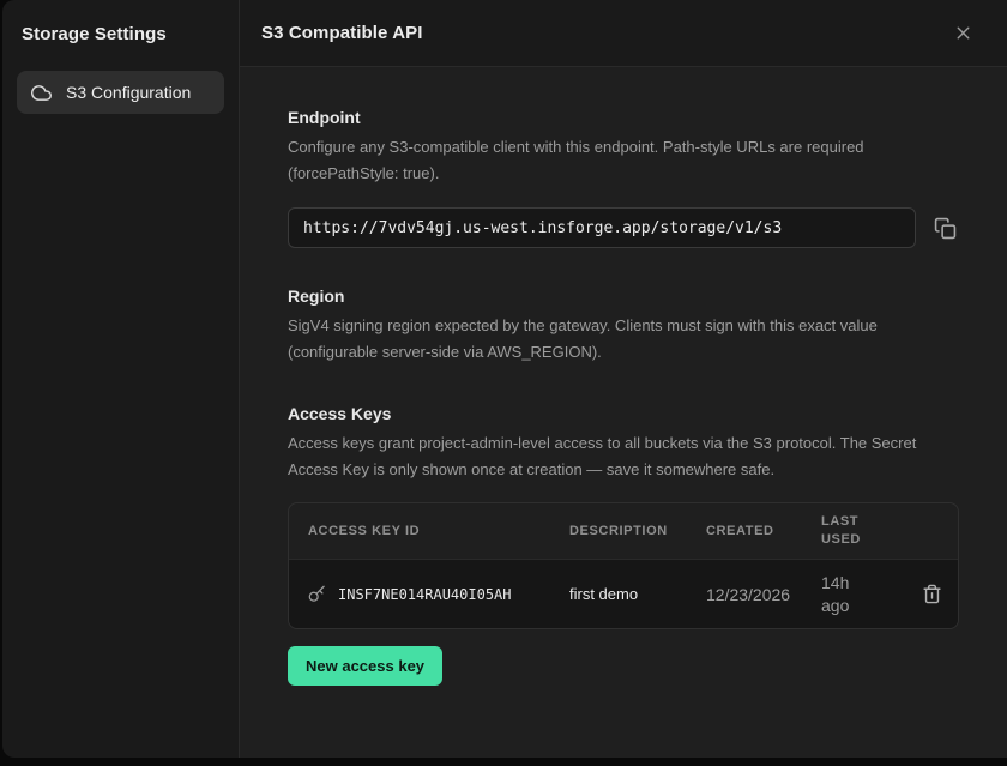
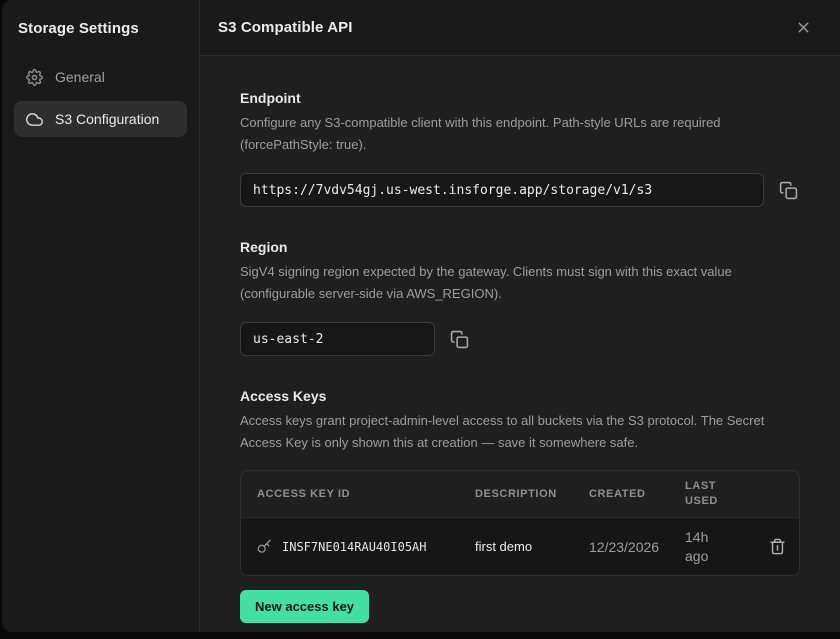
  Storage Settings
+ General
  S3 Configuration
  S3 Compatible API
  Endpoint
  Configure any S3-compatible client with this endpoint. Path-style URLs are required (forcePathStyle: true).
  https://7vdv54gj.us-west.insforge.app/storage/v1/s3
  Region
  SigV4 signing region expected by the gateway. Clients must sign with this exact value (configurable server-side via AWS_REGION).
+ us-east-2
  Access Keys
- Access keys grant project-admin-level access to all buckets via the S3 protocol. The Secret Access Key is only shown once at creation — save it somewhere safe.
+ Access keys grant project-admin-level access to all buckets via the S3 protocol. The Secret Access Key is only shown this at creation — save it somewhere safe.
  ACCESS KEY ID
  DESCRIPTION
  CREATED
  LAST USED
  INSF7NE014RAU40I05AH
  first demo
  12/23/2026
  14h ago
  New access key
